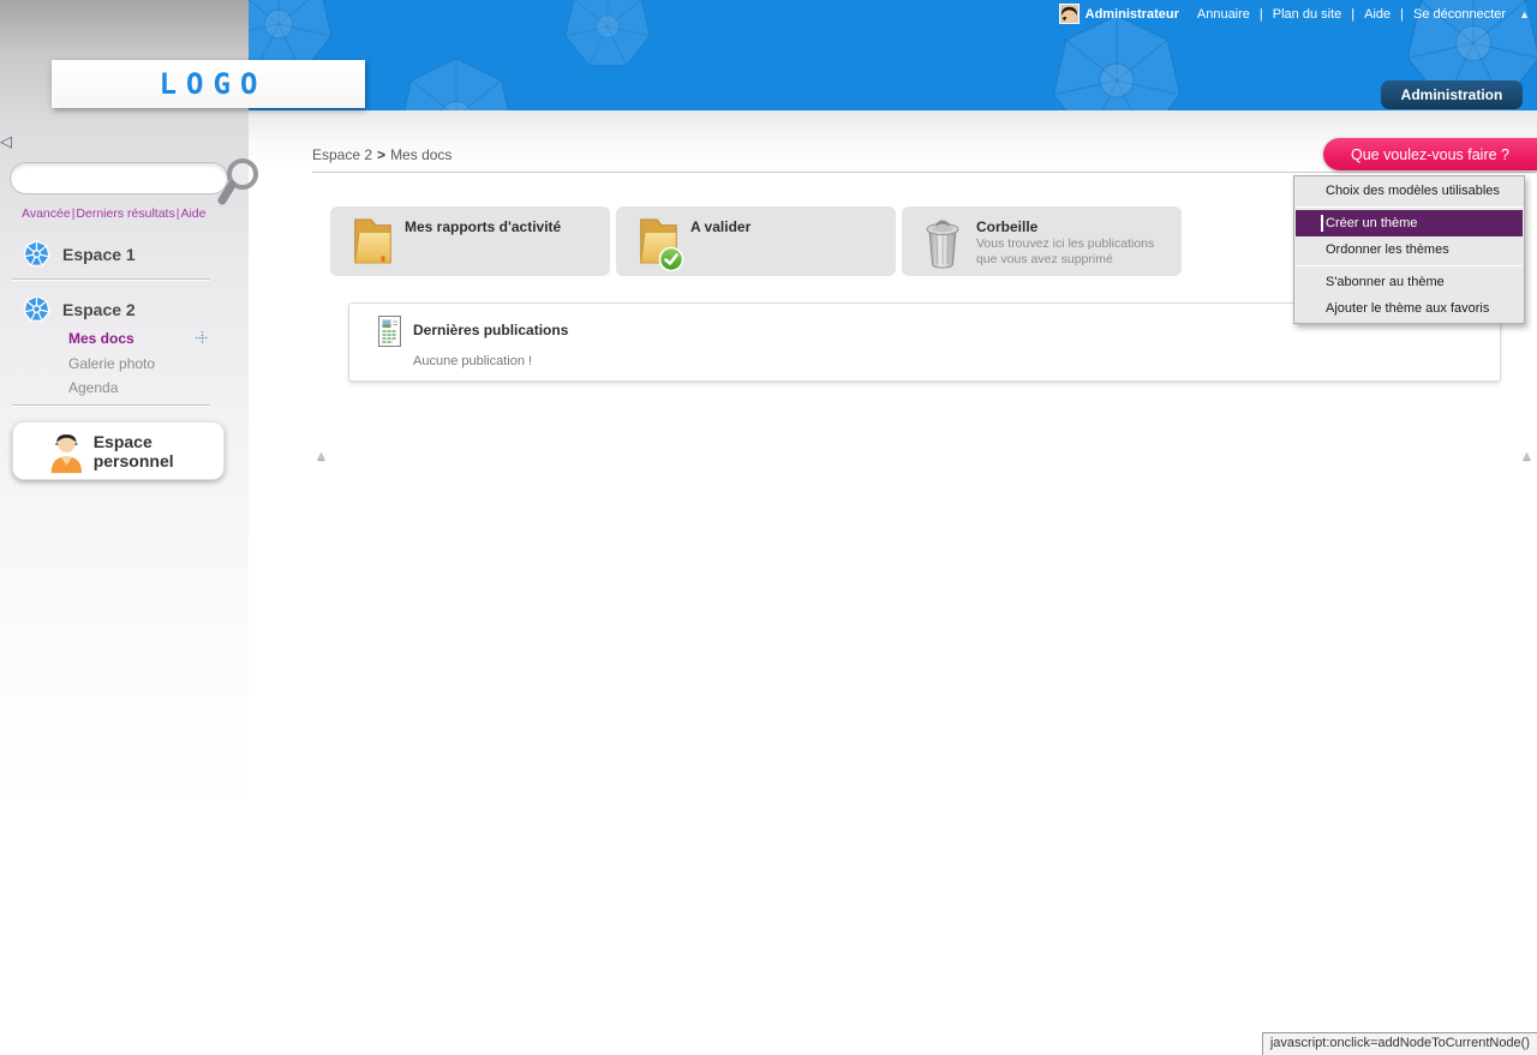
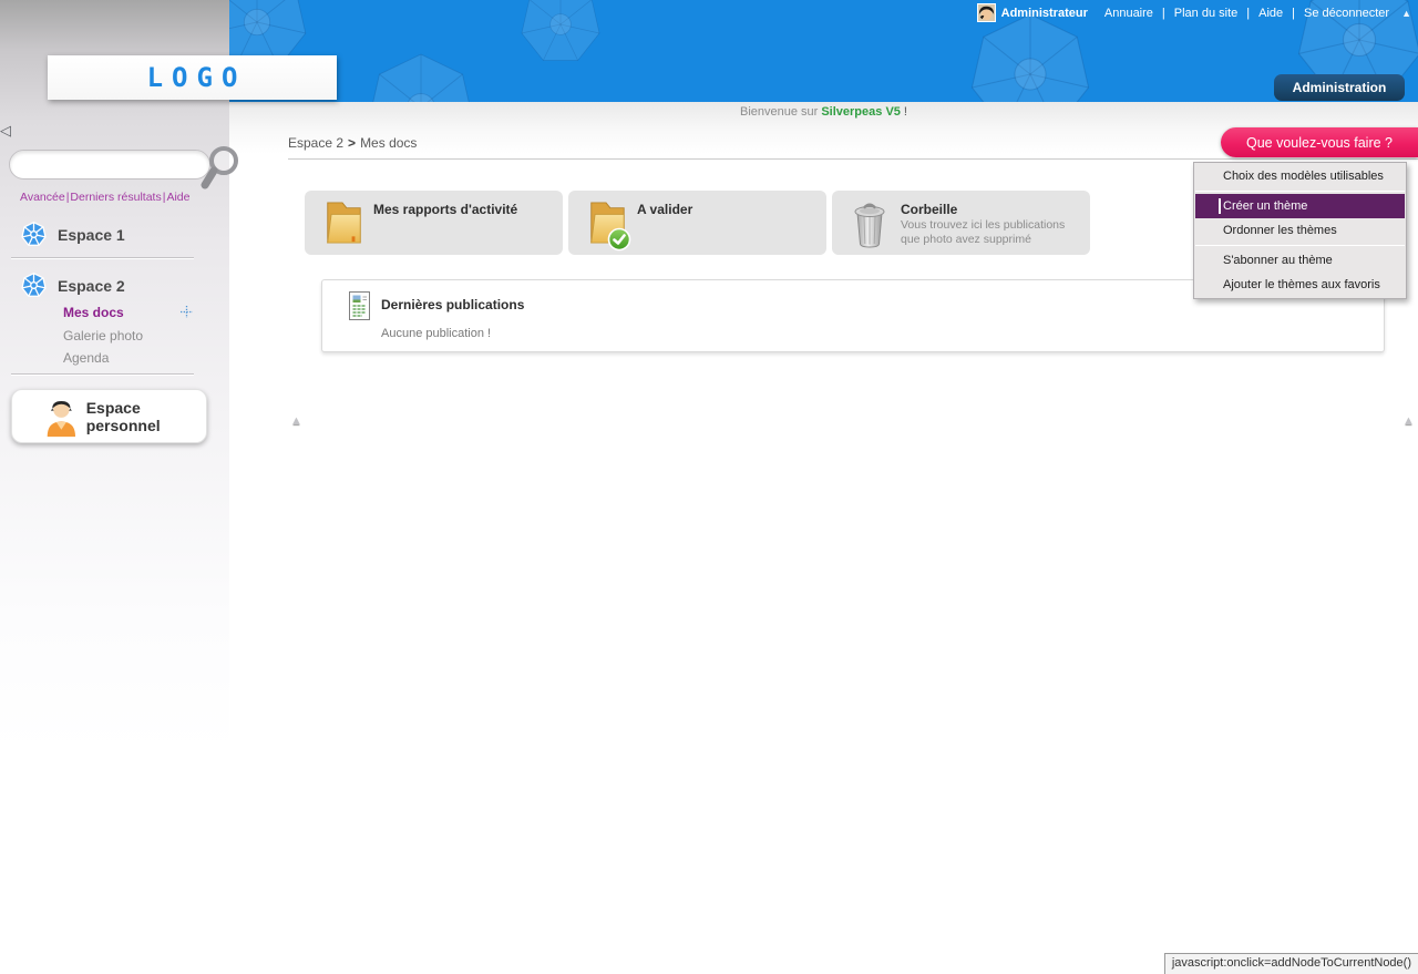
  Administrateur
  Annuaire
  |
  Plan du site
  |
  Aide
  |
  Se déconnecter
  ▲
  Administration
  ◁
  Avancée|Derniers résultats|Aide
  Espace 1
  Espace 2
  Mes docs
  Galerie photo
  Agenda
  Espace personnel
  LOGO
+ Bienvenue sur Silverpeas V5 !
  Espace 2 > Mes docs
  Que voulez-vous faire ?
  Choix des modèles utilisables
  Créer un thème
  Ordonner les thèmes
  S'abonner au thème
- Ajouter le thème aux favoris
+ Ajouter le thèmes aux favoris
  Mes rapports d'activité
  A valider
  Corbeille
- Vous trouvez ici les publications que vous avez supprimé
+ Vous trouvez ici les publications que photo avez supprimé
  Dernières publications
  Aucune publication !
  ▲
  ▲
  javascript:onclick=addNodeToCurrentNode()
